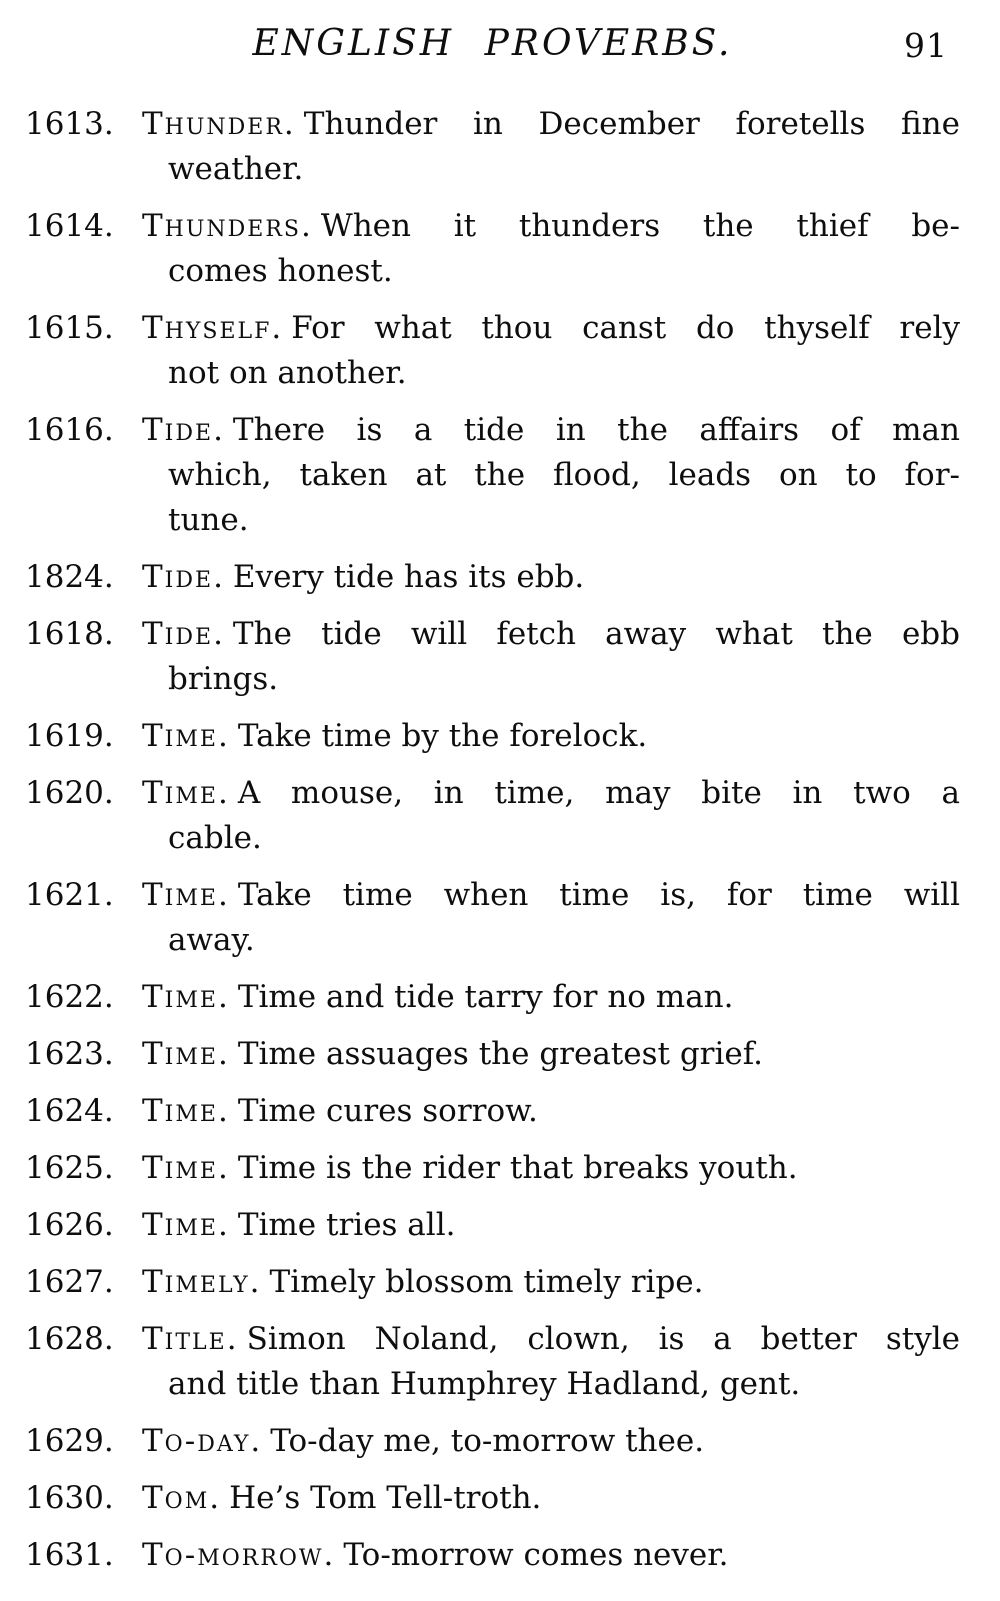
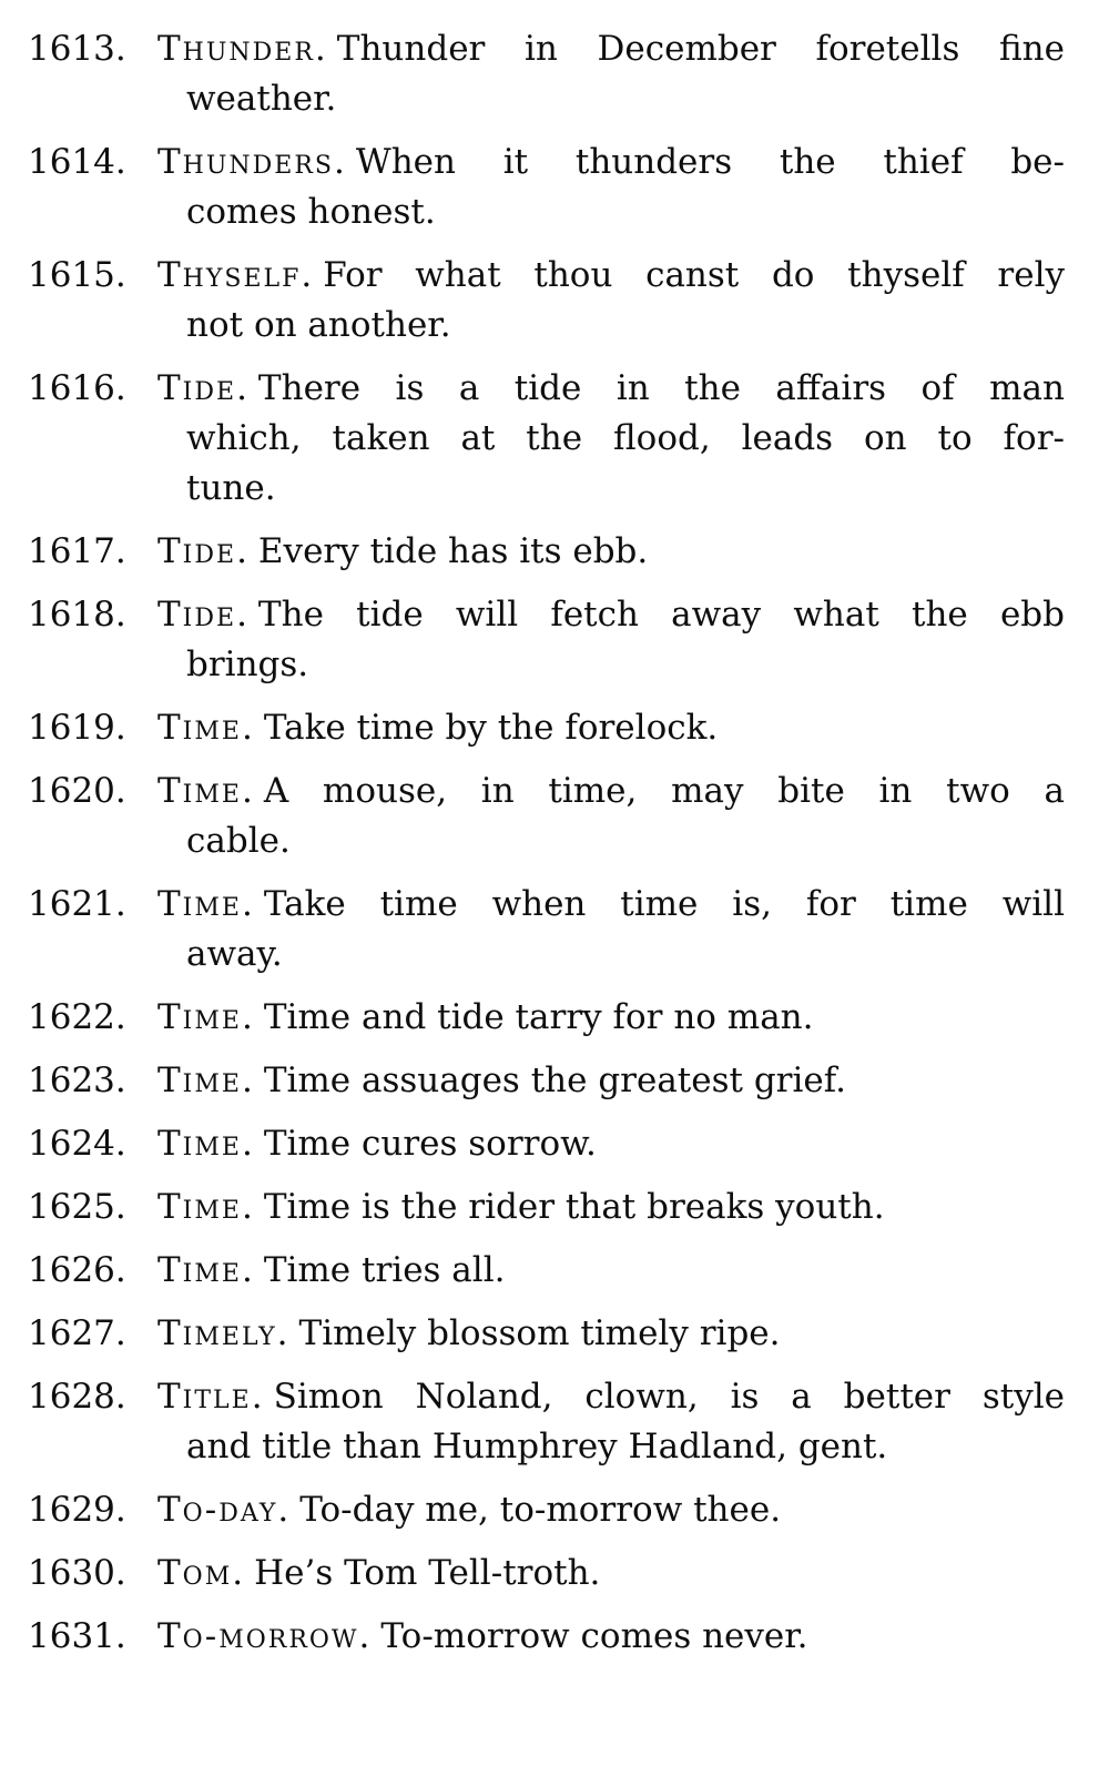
- ENGLISH PROVERBS.
- 91
  1613.
  Thunder. Thunder in December foretells fine
  weather.
  1614.
  Thunders. When it thunders the thief be-
  comes honest.
  1615.
  Thyself. For what thou canst do thyself rely
  not on another.
  1616.
  Tide. There is a tide in the affairs of man
  which, taken at the flood, leads on to for-
  tune.
- 1824.
+ 1617.
  Tide. Every tide has its ebb.
  1618.
  Tide. The tide will fetch away what the ebb
  brings.
  1619.
  Time. Take time by the forelock.
  1620.
  Time. A mouse, in time, may bite in two a
  cable.
  1621.
  Time. Take time when time is, for time will
  away.
  1622.
  Time. Time and tide tarry for no man.
  1623.
  Time. Time assuages the greatest grief.
  1624.
  Time. Time cures sorrow.
  1625.
  Time. Time is the rider that breaks youth.
  1626.
  Time. Time tries all.
  1627.
  Timely. Timely blossom timely ripe.
  1628.
  Title. Simon Noland, clown, is a better style
  and title than Humphrey Hadland, gent.
  1629.
  To-day. To-day me, to-morrow thee.
  1630.
  Tom. He’s Tom Tell-troth.
  1631.
  To-morrow. To-morrow comes never.
